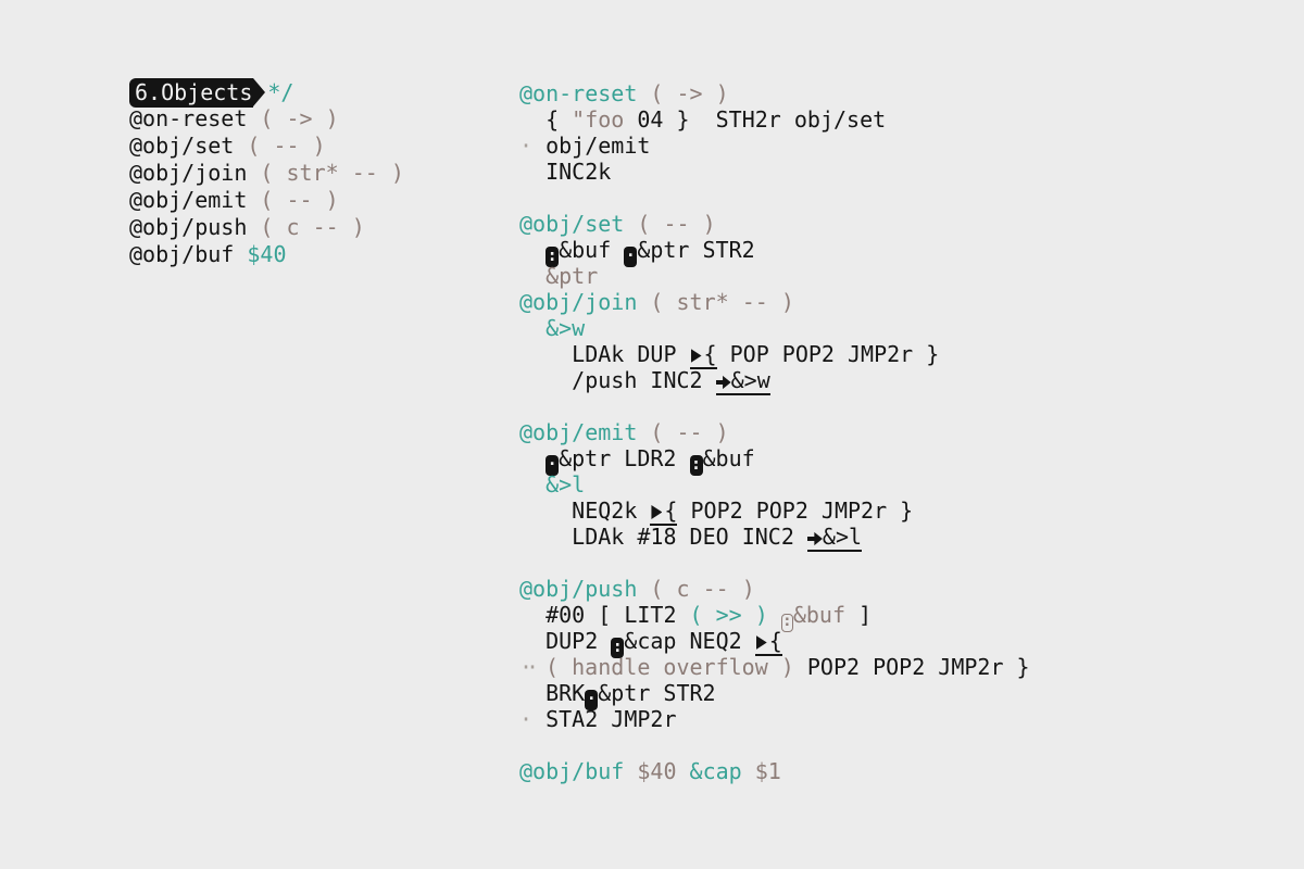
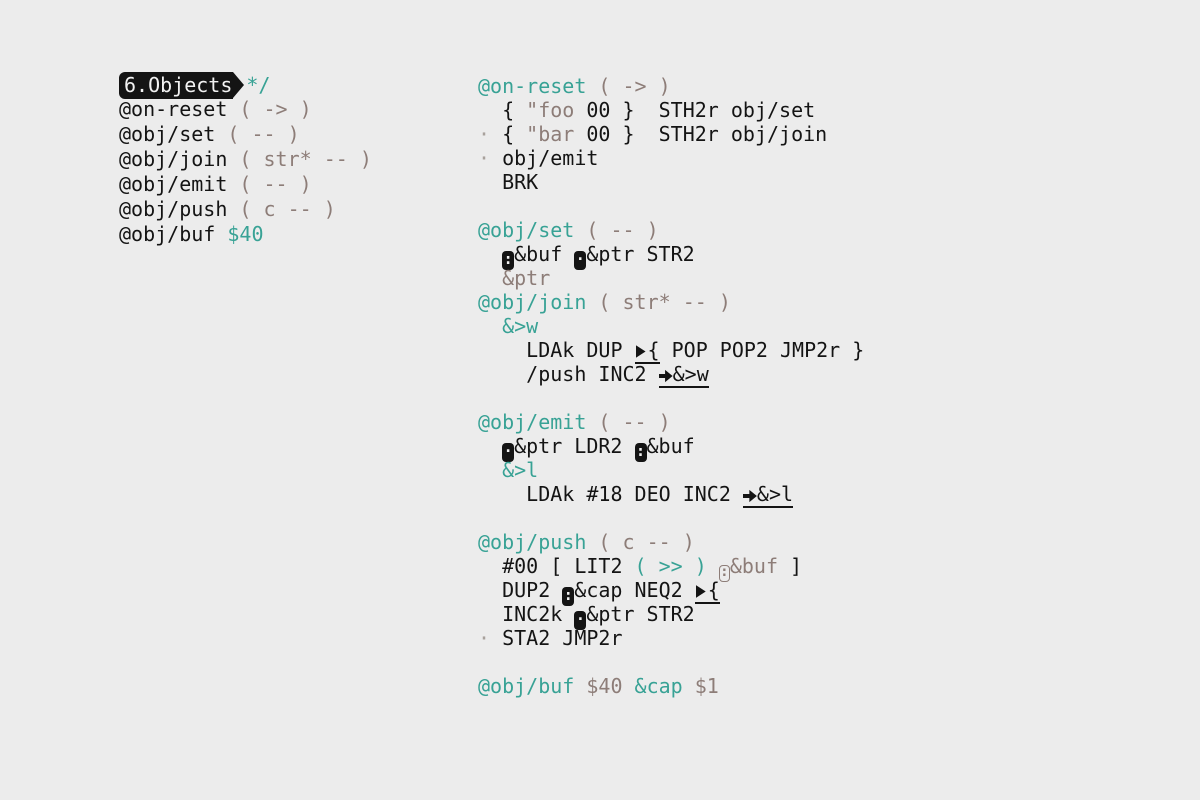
  6.Objects */
  @on-reset ( -> )
  @obj/set ( -- )
  @obj/join ( str* -- )
  @obj/emit ( -- )
  @obj/push ( c -- )
  @obj/buf $40
  @on-reset ( -> )
- { "foo 04 } STH2r obj/set
+ { "foo 00 } STH2r obj/set
+ · { "bar 00 } STH2r obj/join
  · obj/emit
- INC2k
+ BRK
  @obj/set ( -- )
  :&buf ·&ptr STR2
  &ptr
  @obj/join ( str* -- )
  &>w
  LDAk DUP { POP POP2 JMP2r }
  /push INC2 &>w
  @obj/emit ( -- )
  ·&ptr LDR2 :&buf
  &>l
- NEQ2k { POP2 POP2 JMP2r }
  LDAk #18 DEO INC2 &>l
  @obj/push ( c -- )
  #00 [ LIT2 ( >> ) :&buf ]
  DUP2 :&cap NEQ2 {
- ·· ( handle overflow ) POP2 POP2 JMP2r }
- BRK·&ptr STR2
+ INC2k ·&ptr STR2
  · STA2 JMP2r
  @obj/buf $40 &cap $1
